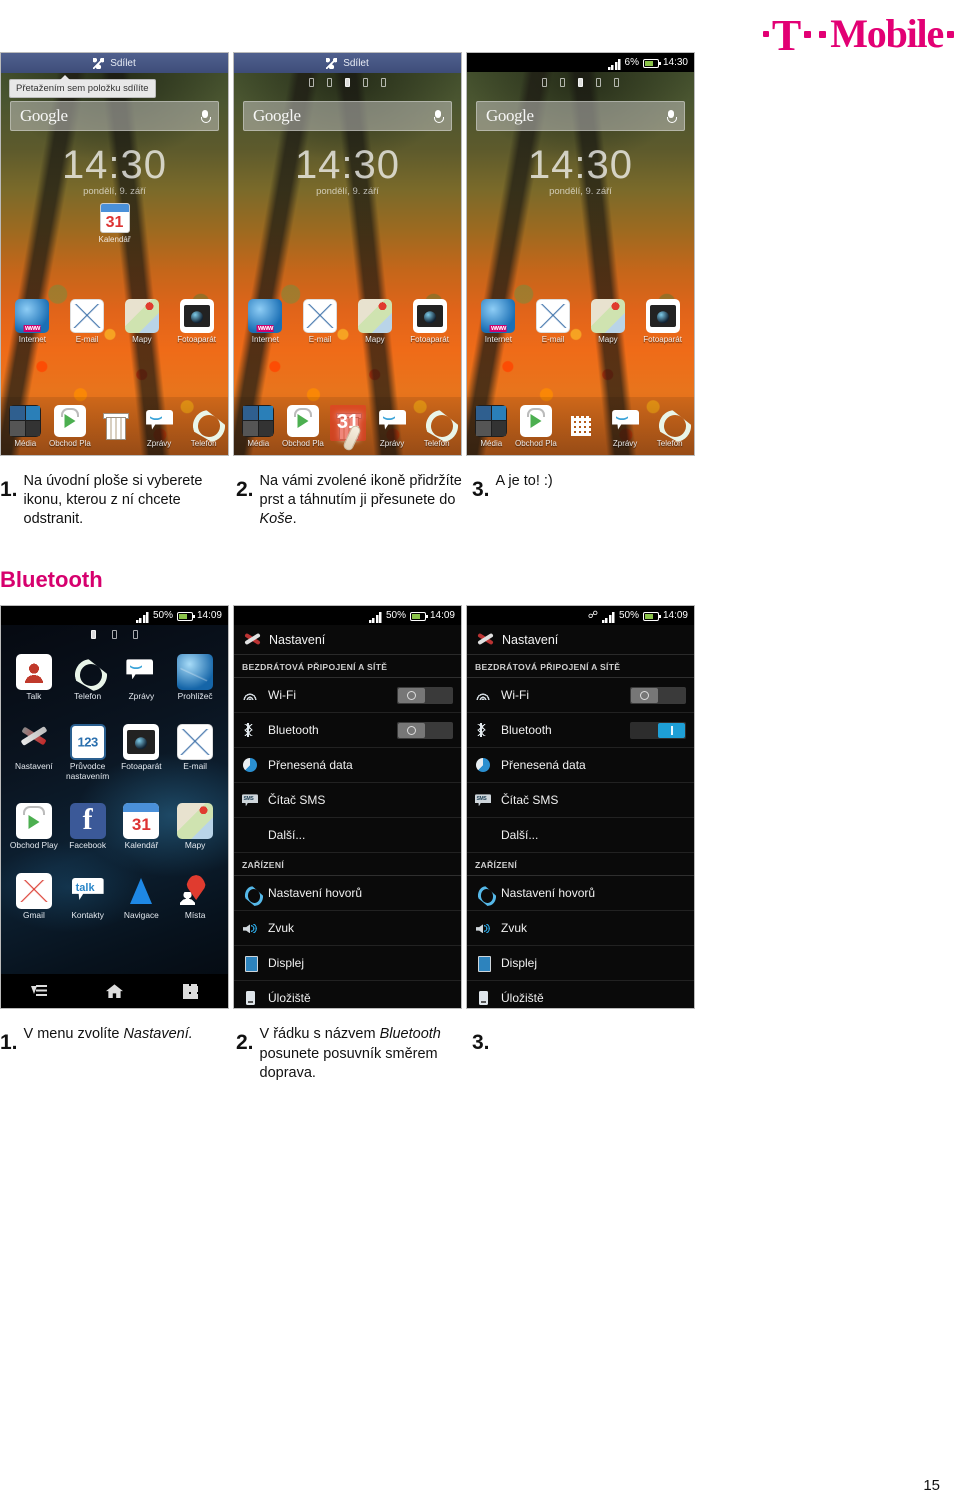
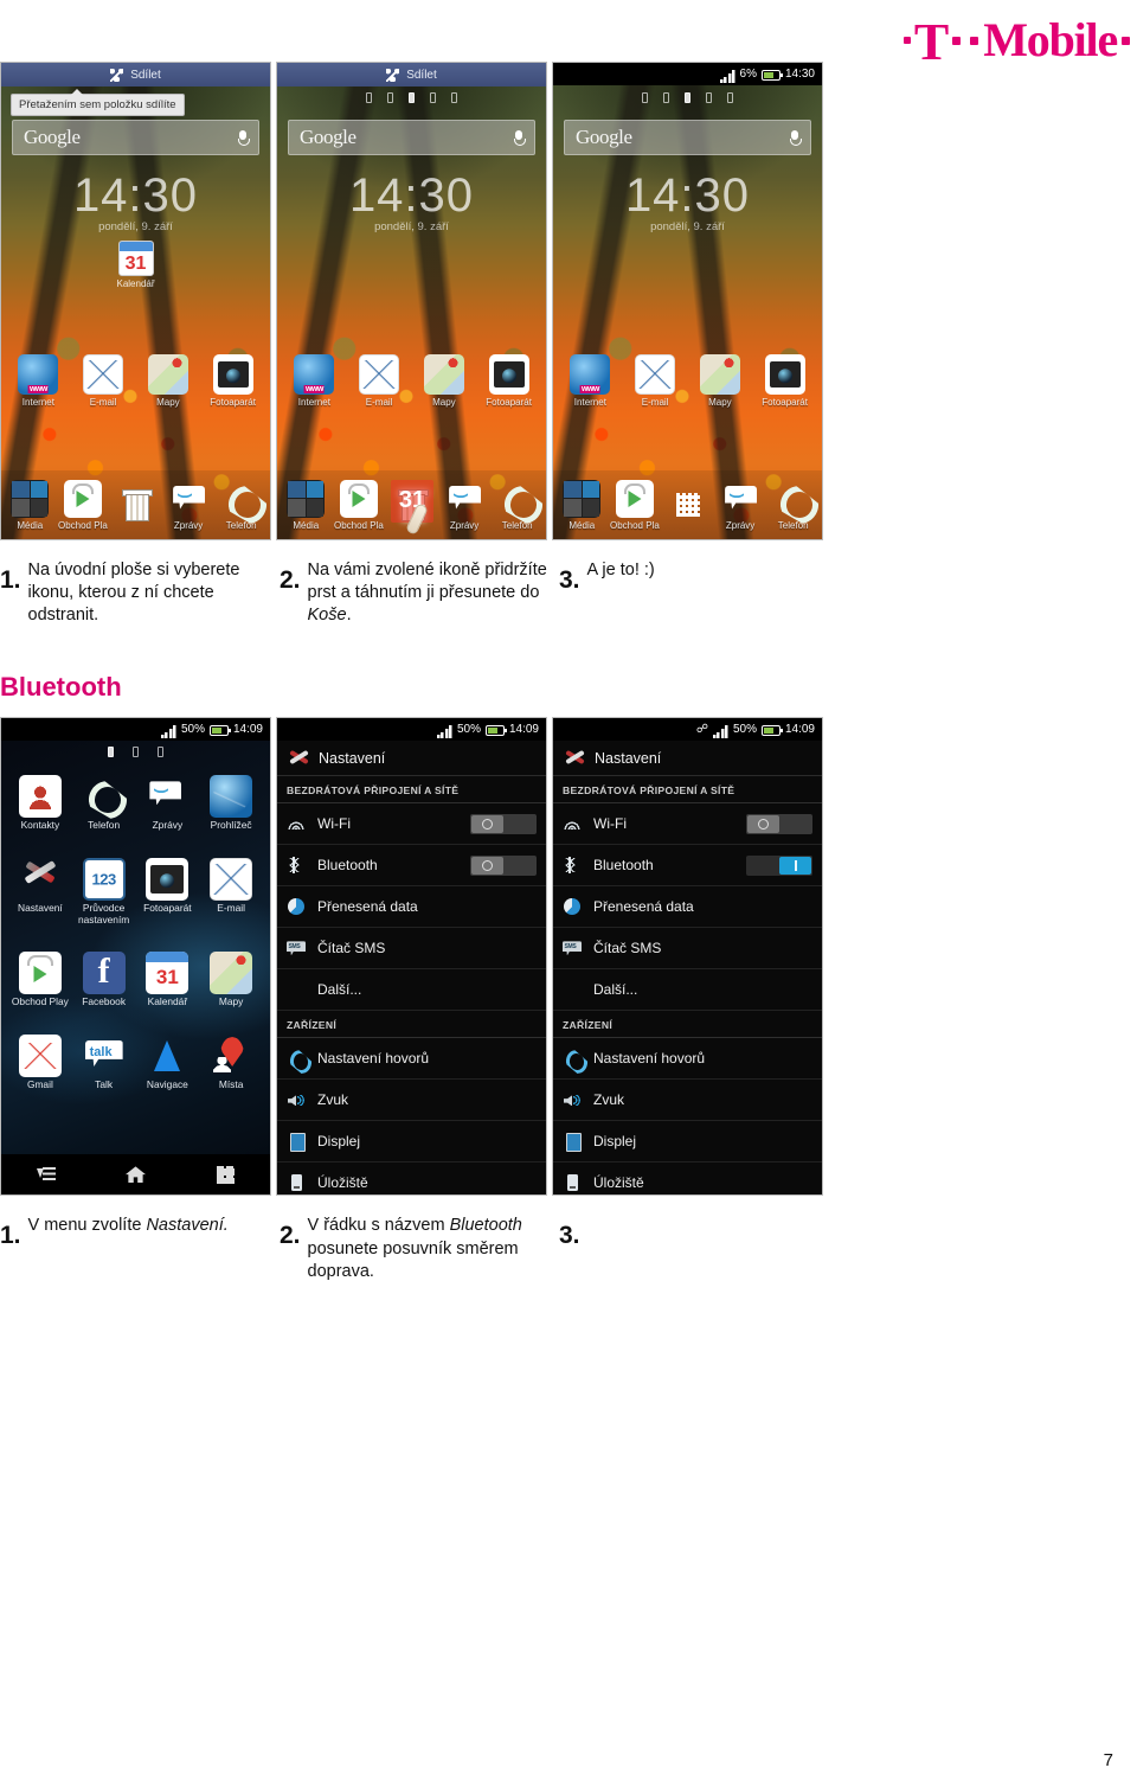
  T
  Mobile
  Sdílet
  Přetažením sem položku sdílíte
  Google
  14:30
  pondělí, 9. září
  31
  Kalendář
  Internet
  E-mail
  Mapy
  Fotoaparát
  Média
  Obchod Pla
  Zprávy
  Telefon
  Sdílet
  Google
  14:30
  pondělí, 9. září
  Internet
  E-mail
  Mapy
  Fotoaparát
  31
  Média
  Obchod Pla
  Zprávy
  Telefon
  6%
  14:30
  Google
  14:30
  pondělí, 9. září
  Internet
  E-mail
  Mapy
  Fotoaparát
  Média
  Obchod Pla
  Zprávy
  Telefon
  1.
  Na úvodní ploše si vyberete ikonu, kterou z ní chcete odstranit.
  2.
  Na vámi zvolené ikoně přidržíte prst a táhnutím ji přesunete do Koše.
  3.
  A je to! :)
  Bluetooth
  50%
  14:09
- Talk
+ Kontakty
  Telefon
  Zprávy
  Prohlížeč
  Nastavení
  Průvodce nastavením
  Fotoaparát
  E-mail
  Obchod Play
  Facebook
  31
  Kalendář
  Mapy
  Gmail
- Kontakty
+ Talk
  Navigace
  Místa
  50%
  14:09
  Nastavení
  BEZDRÁTOVÁ PŘIPOJENÍ A SÍTĚ
  Wi-Fi
  Bluetooth
  Přenesená data
  Čítač SMS
  Další...
  ZAŘÍZENÍ
  Nastavení hovorů
  Zvuk
  Displej
  Úložiště
  ☍
  50%
  14:09
  Nastavení
  BEZDRÁTOVÁ PŘIPOJENÍ A SÍTĚ
  Wi-Fi
  Bluetooth
  Přenesená data
  Čítač SMS
  Další...
  ZAŘÍZENÍ
  Nastavení hovorů
  Zvuk
  Displej
  Úložiště
  1.
  V menu zvolíte Nastavení.
  2.
  V řádku s názvem Bluetooth posunete posuvník směrem doprava.
  3.
- 15
+ 7
